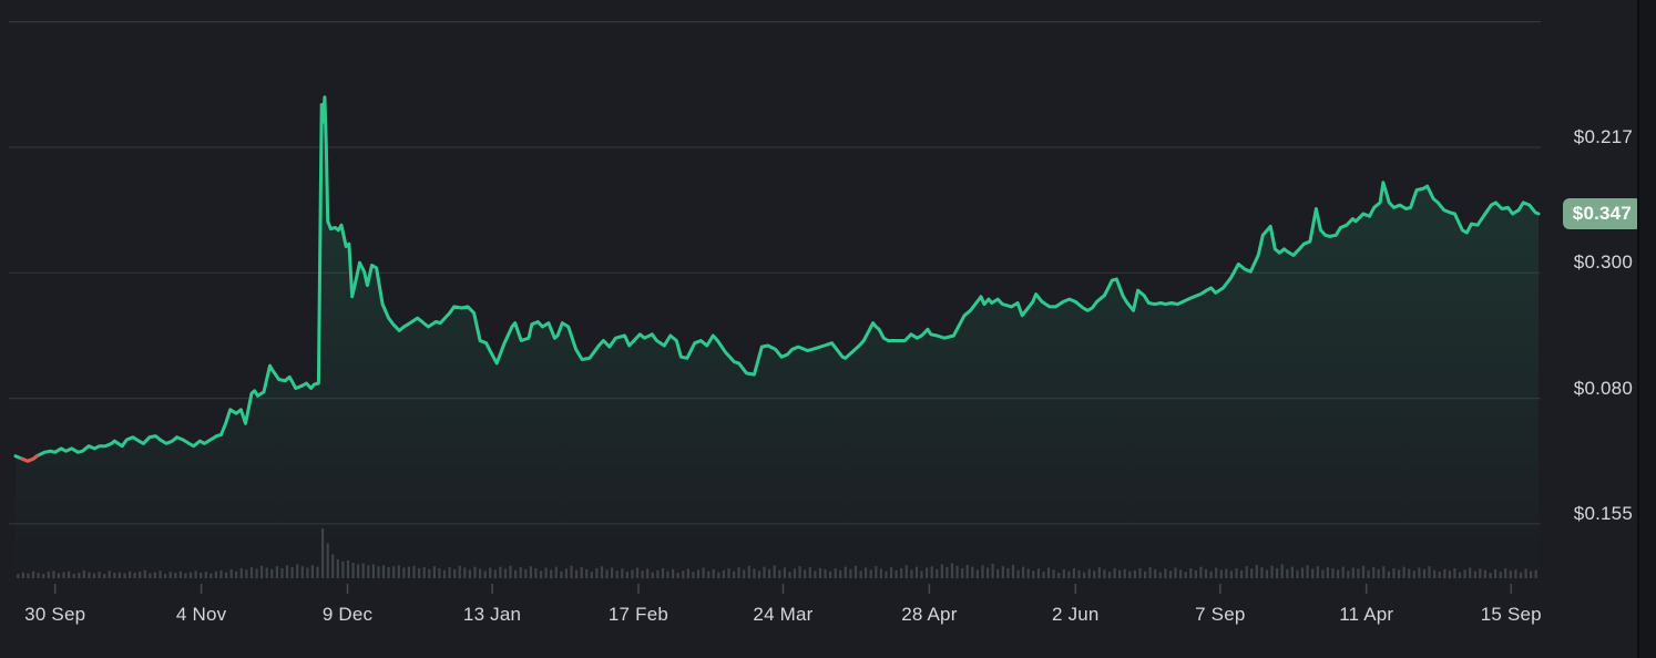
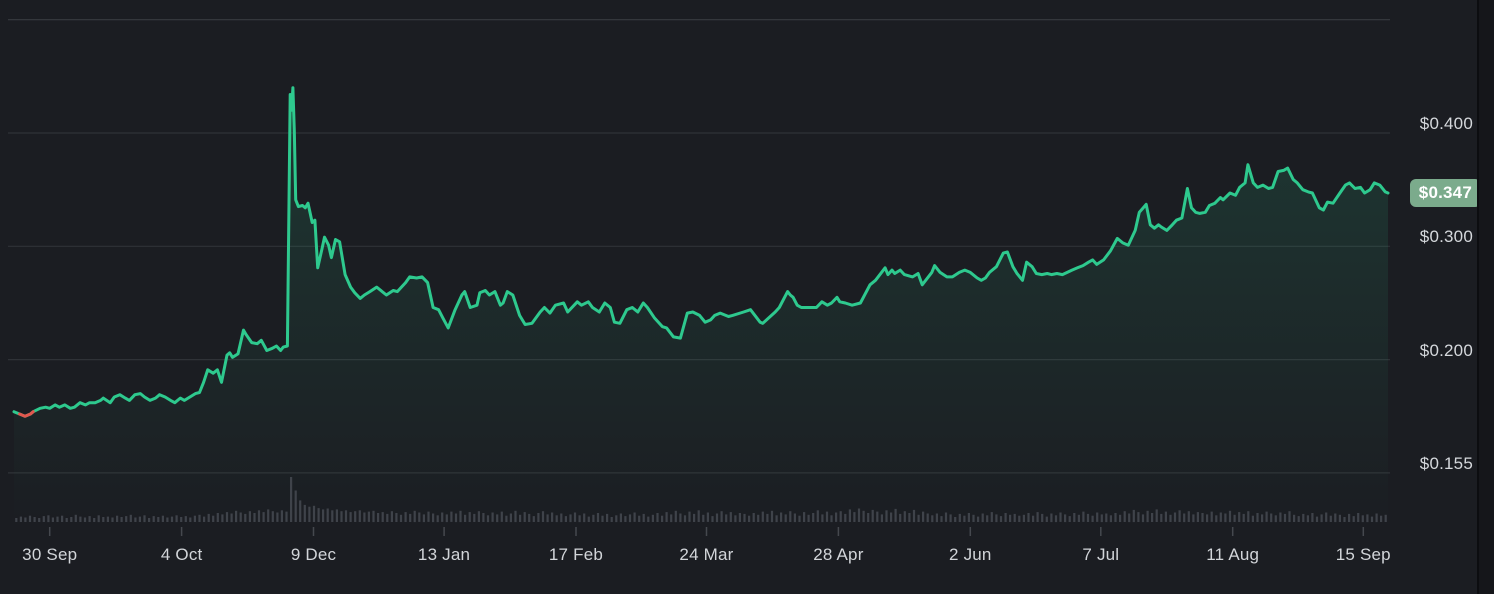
- $0.217
+ $0.400
  $0.300
- $0.080
+ $0.200
  $0.155
  30 Sep
- 4 Nov
+ 4 Oct
  9 Dec
  13 Jan
  17 Feb
  24 Mar
  28 Apr
  2 Jun
- 7 Sep
+ 7 Jul
- 11 Apr
+ 11 Aug
  15 Sep
  $0.347
